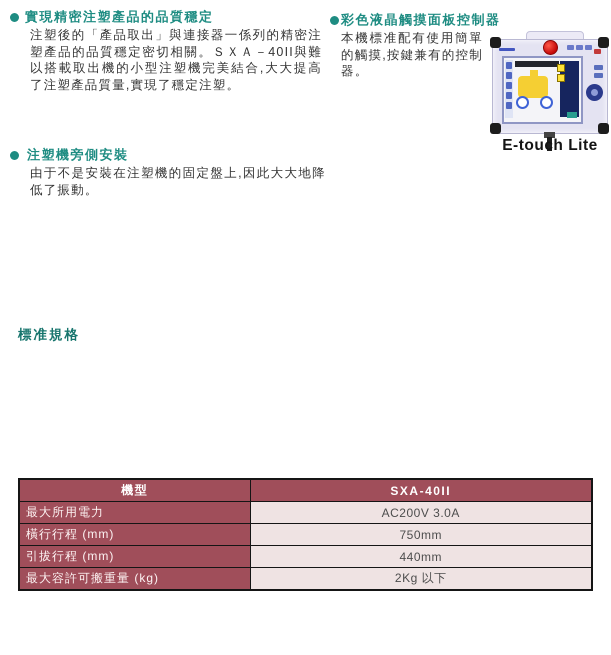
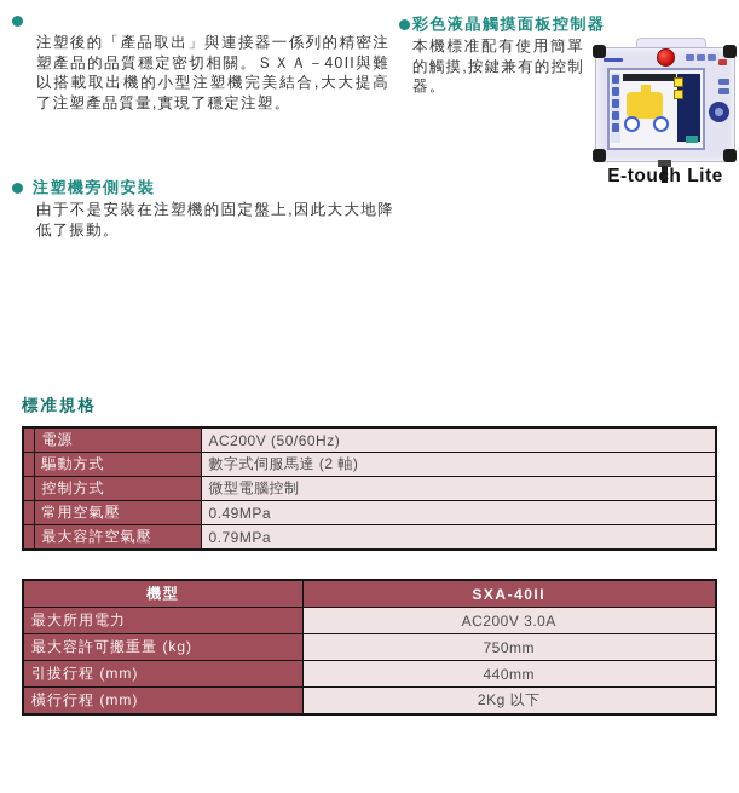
- 實現精密注塑產品的品質穩定
  注塑後的「產品取出」與連接器一係列的精密注塑產品的品質穩定密切相關。ＳＸＡ－40II與難以搭載取出機的小型注塑機完美結合,大大提高了注塑產品質量,實現了穩定注塑。
  注塑機旁側安裝
  由于不是安裝在注塑機的固定盤上,因此大大地降低了振動。
  彩色液晶觸摸面板控制器
  本機標准配有使用簡單的觸摸,按鍵兼有的控制器。
  E-touch Lite
  標准規格
+ 	電源	AC200V (50/60Hz)
+ 	驅動方式	數字式伺服馬達 (2 軸)
+ 	控制方式	微型電腦控制
+ 	常用空氣壓	0.49MPa
+ 	最大容許空氣壓	0.79MPa
  機型	SXA-40II
  最大所用電力	AC200V 3.0A
- 橫行行程 (mm)	750mm
+ 最大容許可搬重量 (kg)	750mm
  引拔行程 (mm)	440mm
- 最大容許可搬重量 (kg)	2Kg 以下
+ 橫行行程 (mm)	2Kg 以下
